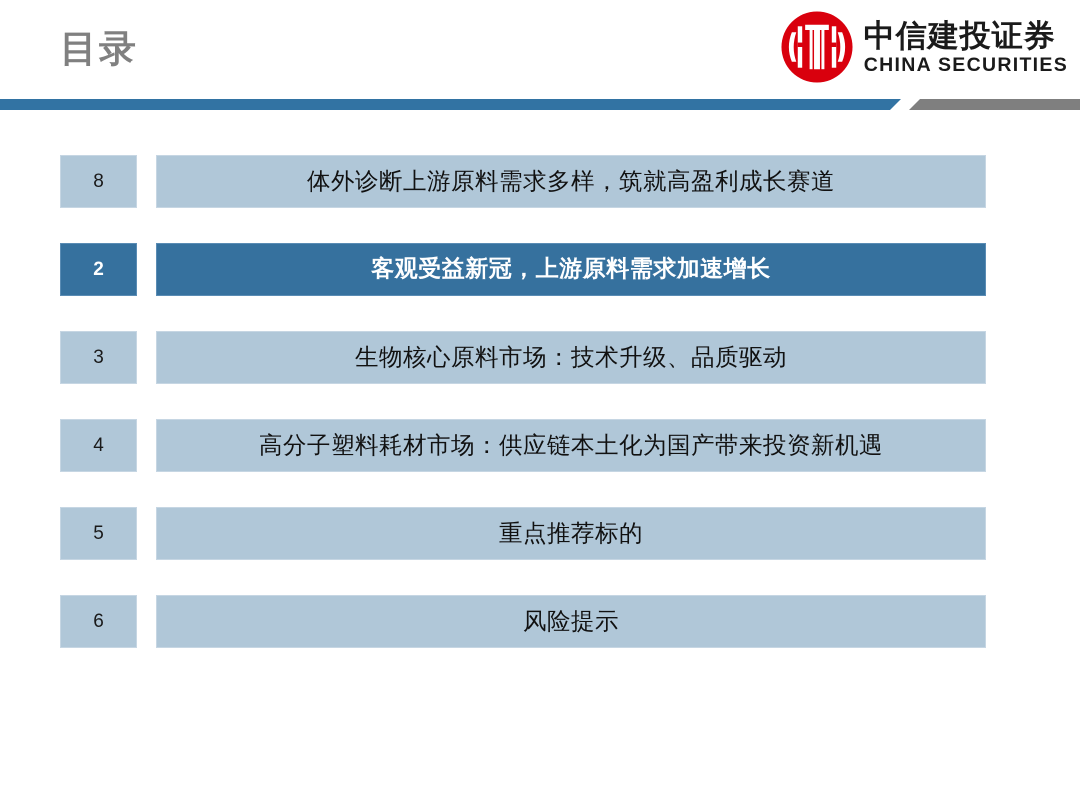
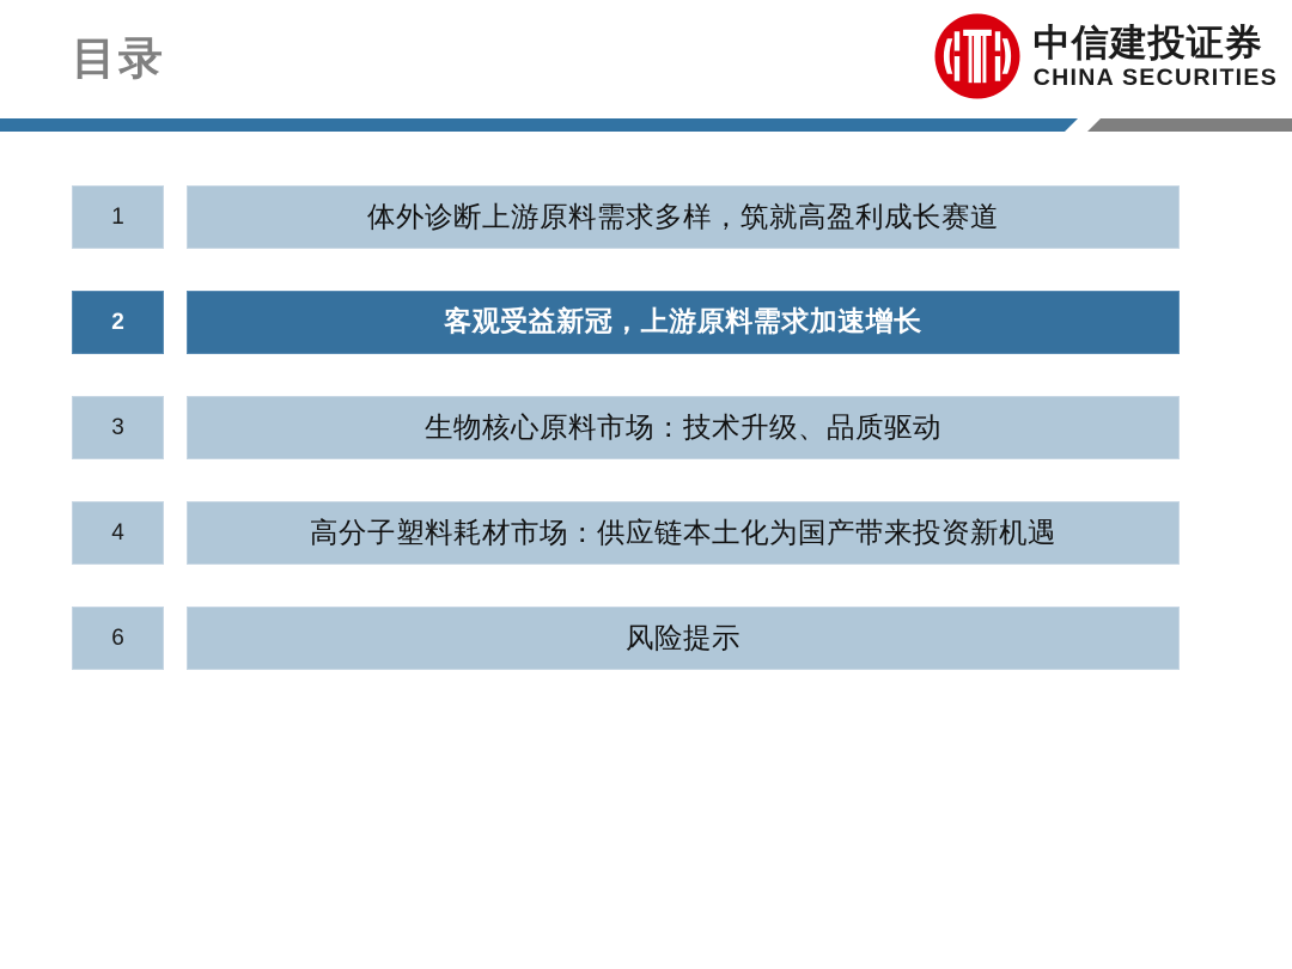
  目录
  中信建投证券
  CHINA SECURITIES
- 8
+ 1
  体外诊断上游原料需求多样，筑就高盈利成长赛道
  2
  客观受益新冠，上游原料需求加速增长
  3
  生物核心原料市场：技术升级、品质驱动
  4
  高分子塑料耗材市场：供应链本土化为国产带来投资新机遇
- 5
- 重点推荐标的
  6
  风险提示
